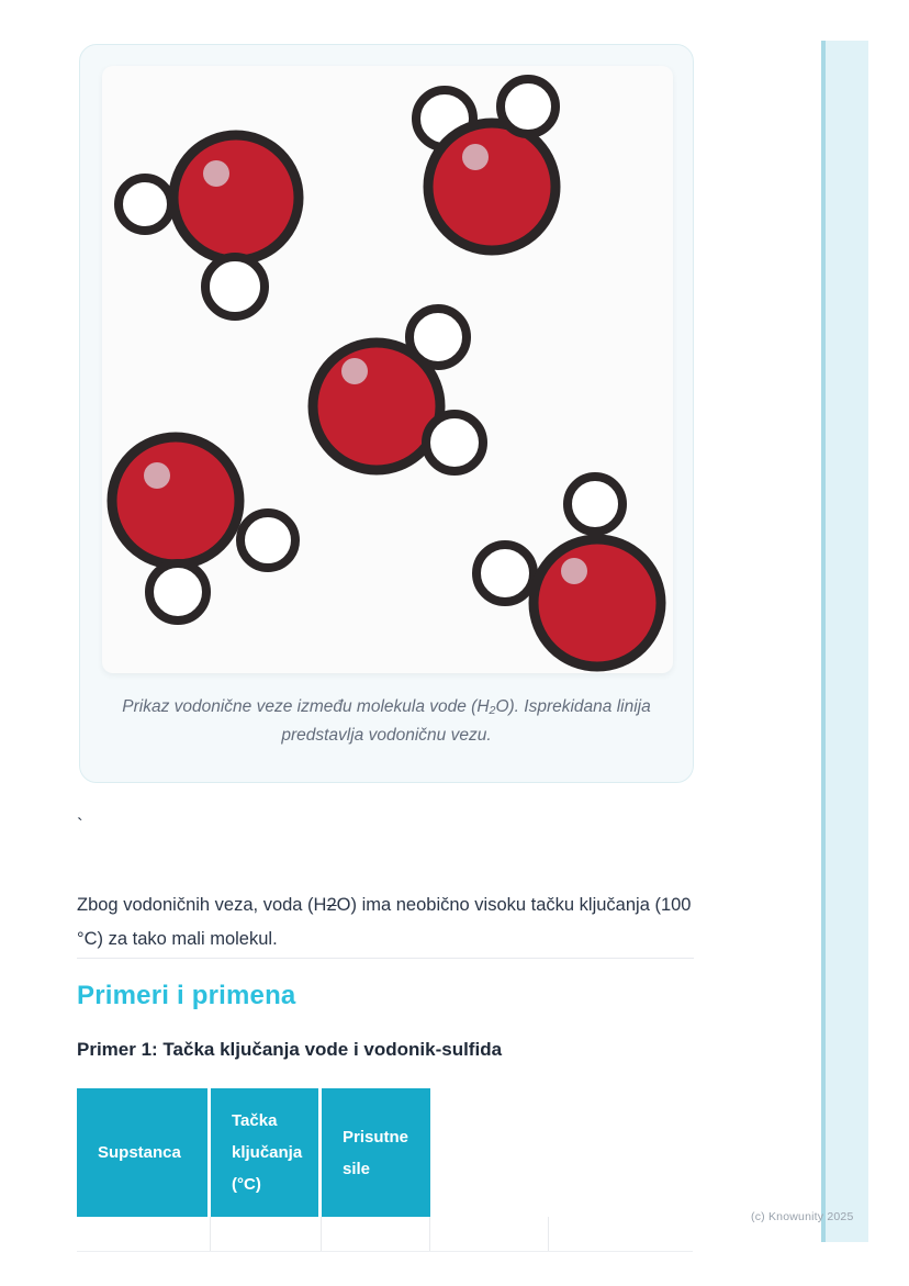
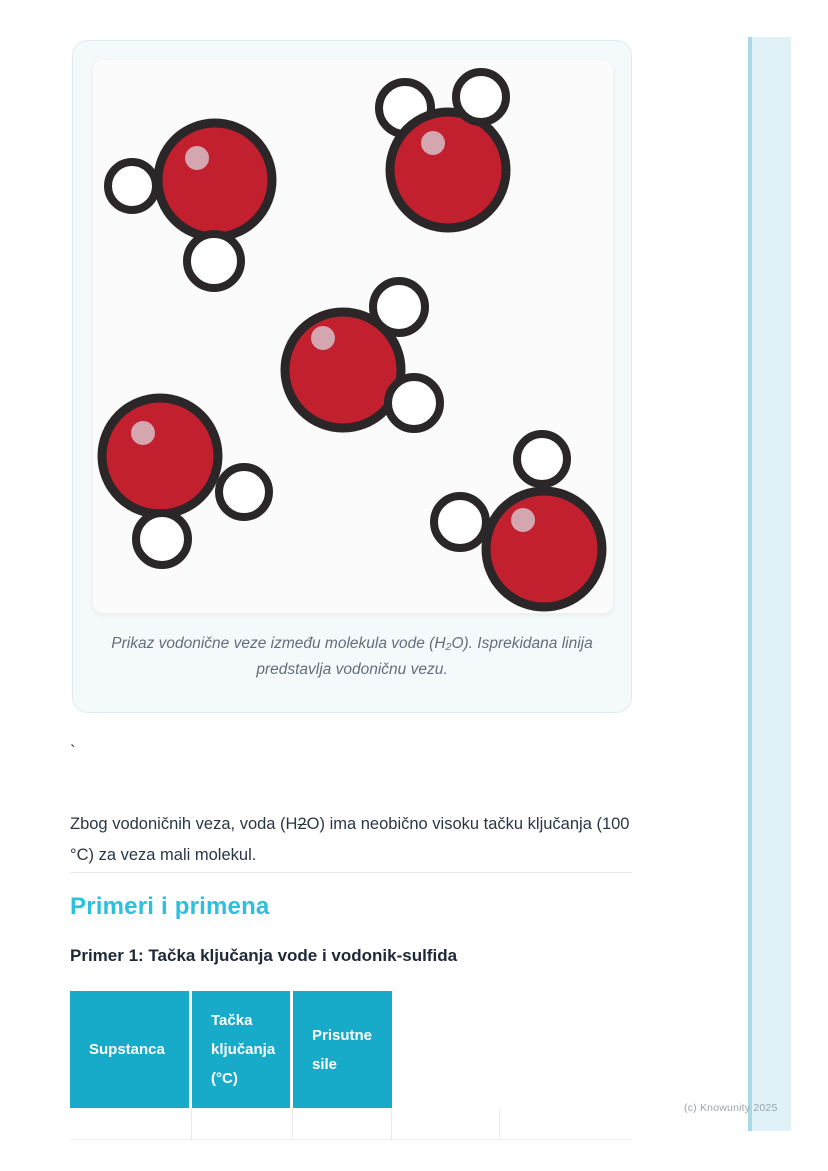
  Prikaz vodonične veze između molekula vode (H₂O). Isprekidana linija predstavlja vodoničnu vezu.
  `
- Zbog vodoničnih veza, voda (H2O) ima neobično visoku tačku ključanja (100 °C) za tako mali molekul.
+ Zbog vodoničnih veza, voda (H2O) ima neobično visoku tačku ključanja (100 °C) za veza mali molekul.
  Primeri i primena
  Primer 1: Tačka ključanja vode i vodonik-sulfida
  Supstanca
  Tačka ključanja (°C)
  Prisutne sile
  (c) Knowunity 2025
